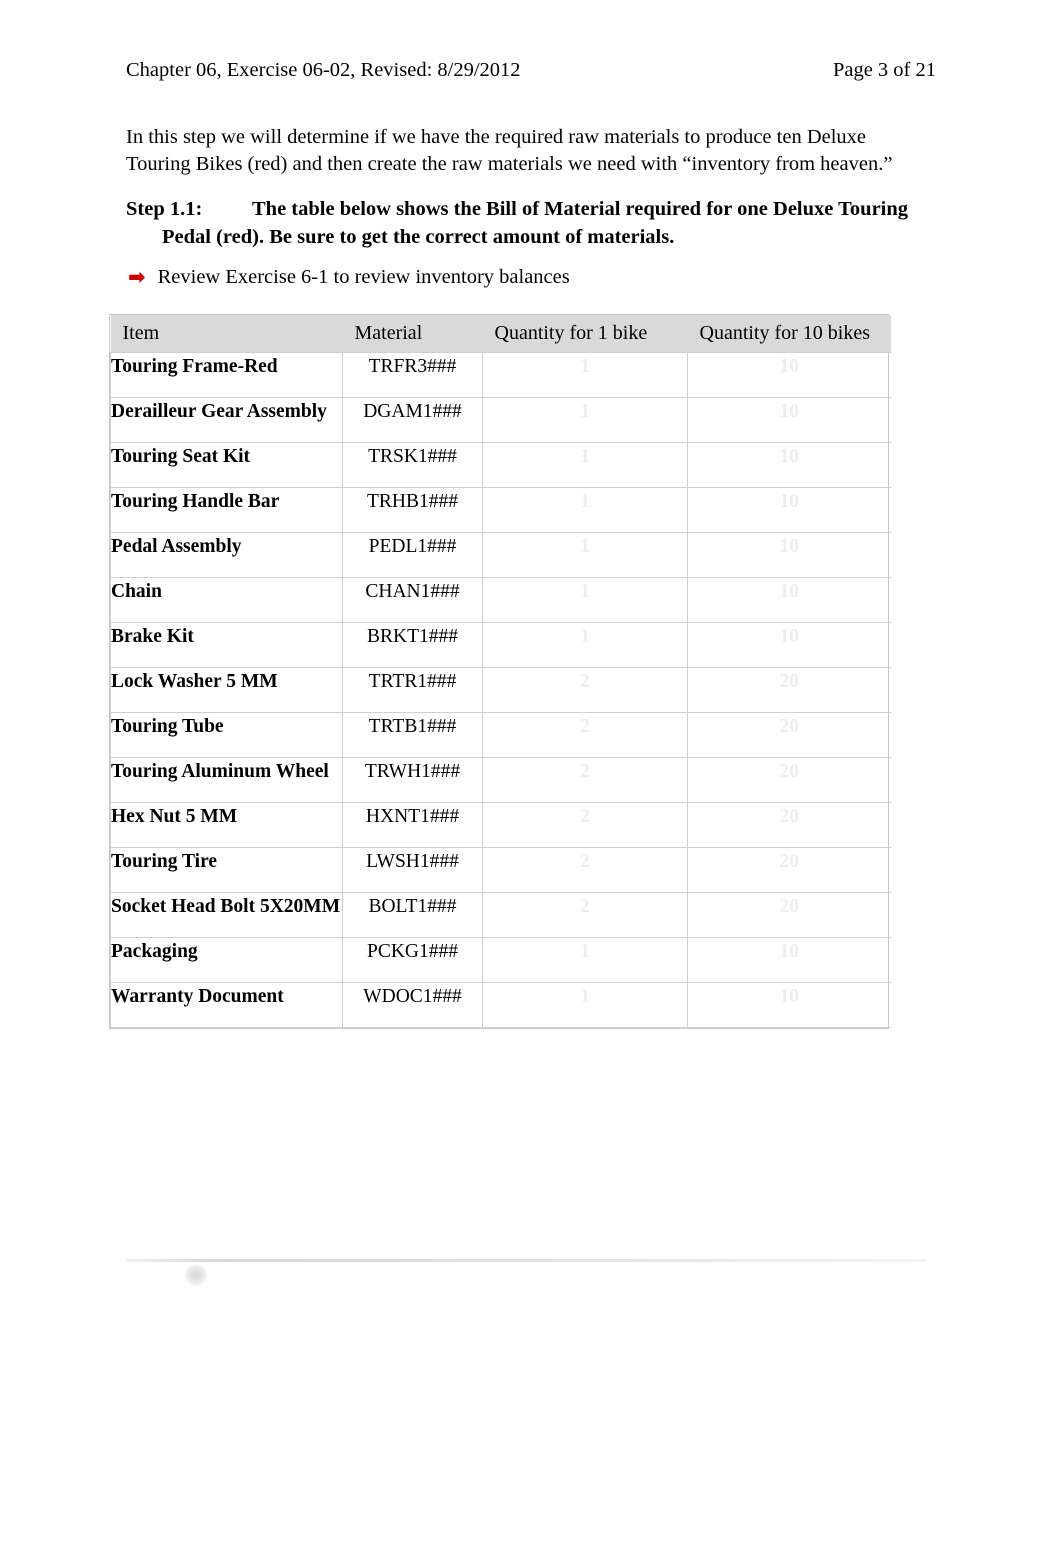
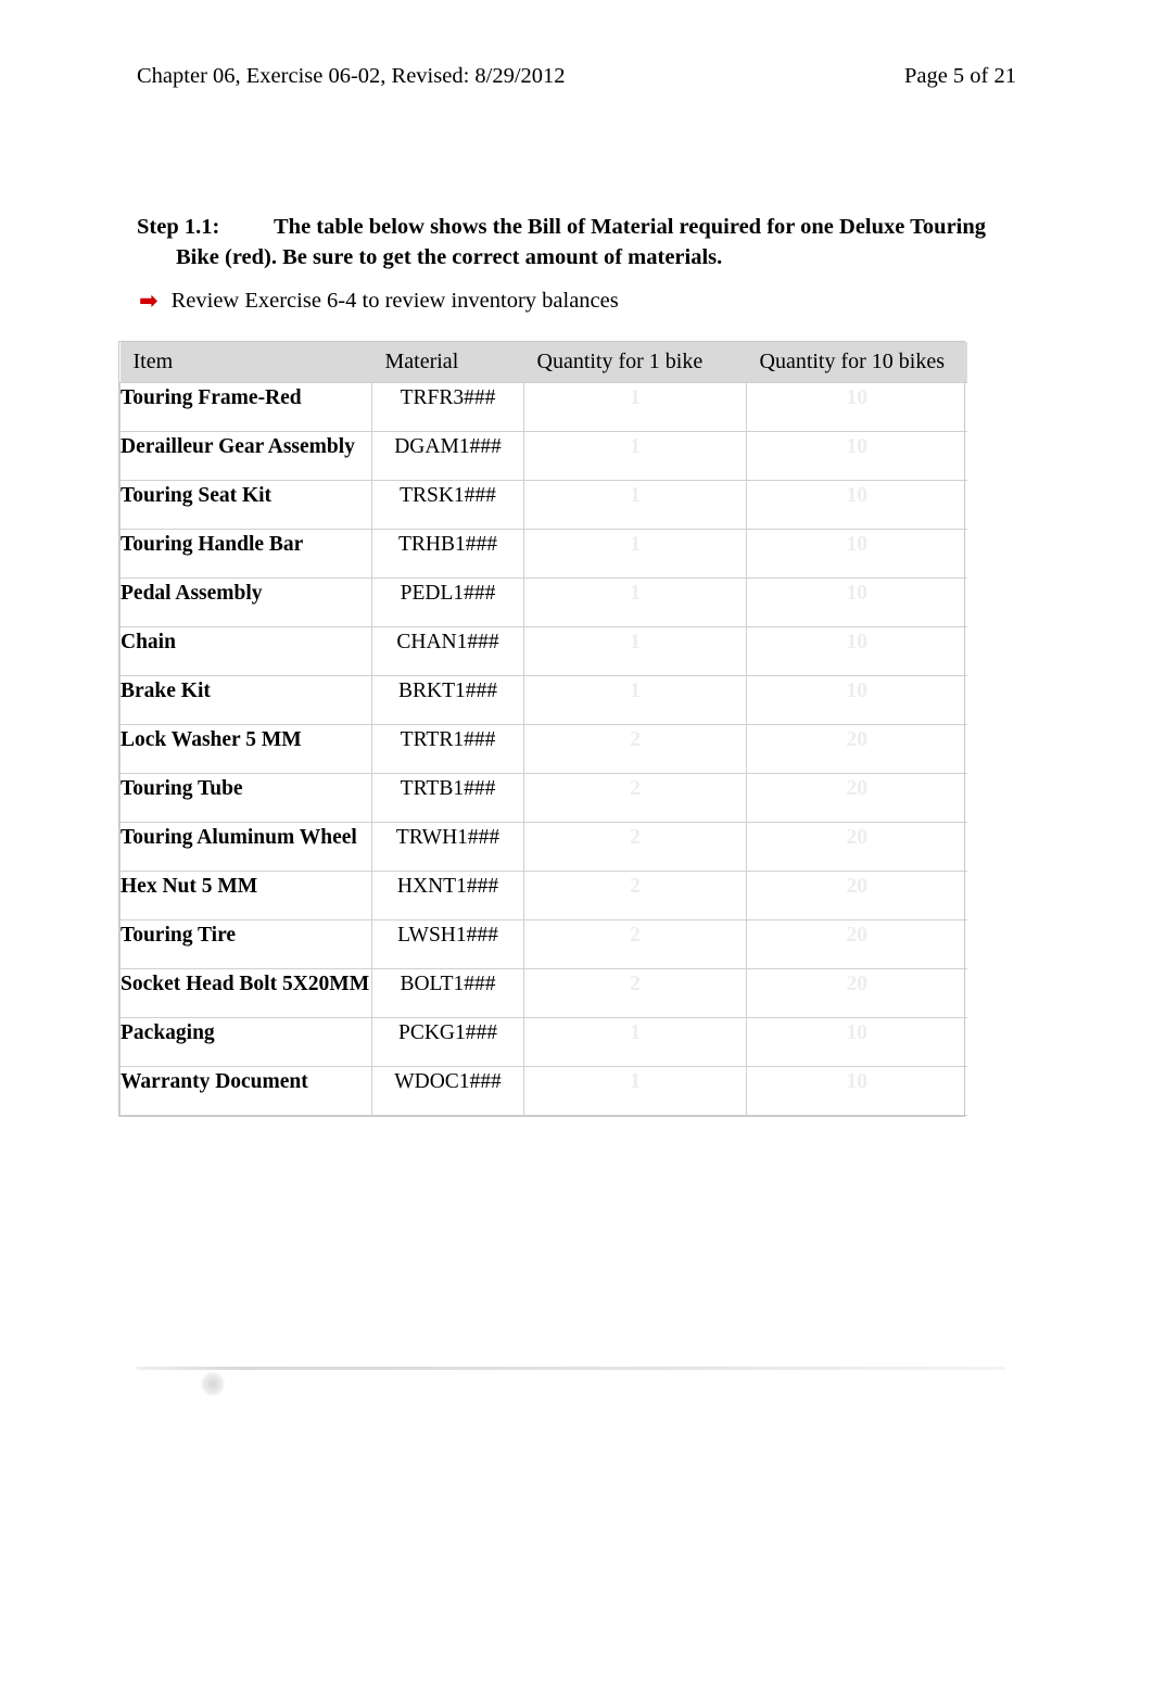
  Chapter 06, Exercise 06-02, Revised: 8/29/2012
- Page 3 of 21
+ Page 5 of 21
- In this step we will determine if we have the required raw materials to produce ten Deluxe Touring Bikes (red) and then create the raw materials we need with “inventory from heaven.”
  Step 1.1: The table below shows the Bill of Material required for one Deluxe Touring
- Pedal (red). Be sure to get the correct amount of materials.
+ Bike (red). Be sure to get the correct amount of materials.
  ➡
- Review Exercise 6-1 to review inventory balances
+ Review Exercise 6-4 to review inventory balances
  Item	Material	Quantity for 1 bike	Quantity for 10 bikes
  Touring Frame-Red	TRFR3###
  Derailleur Gear Assembly	DGAM1###
  Touring Seat Kit	TRSK1###
  Touring Handle Bar	TRHB1###
  Pedal Assembly	PEDL1###
  Chain	CHAN1###
  Brake Kit	BRKT1###
  Lock Washer 5 MM	TRTR1###
  Touring Tube	TRTB1###
  Touring Aluminum Wheel	TRWH1###
  Hex Nut 5 MM	HXNT1###
  Touring Tire	LWSH1###
  Socket Head Bolt 5X20MM	BOLT1###
  Packaging	PCKG1###
  Warranty Document	WDOC1###
